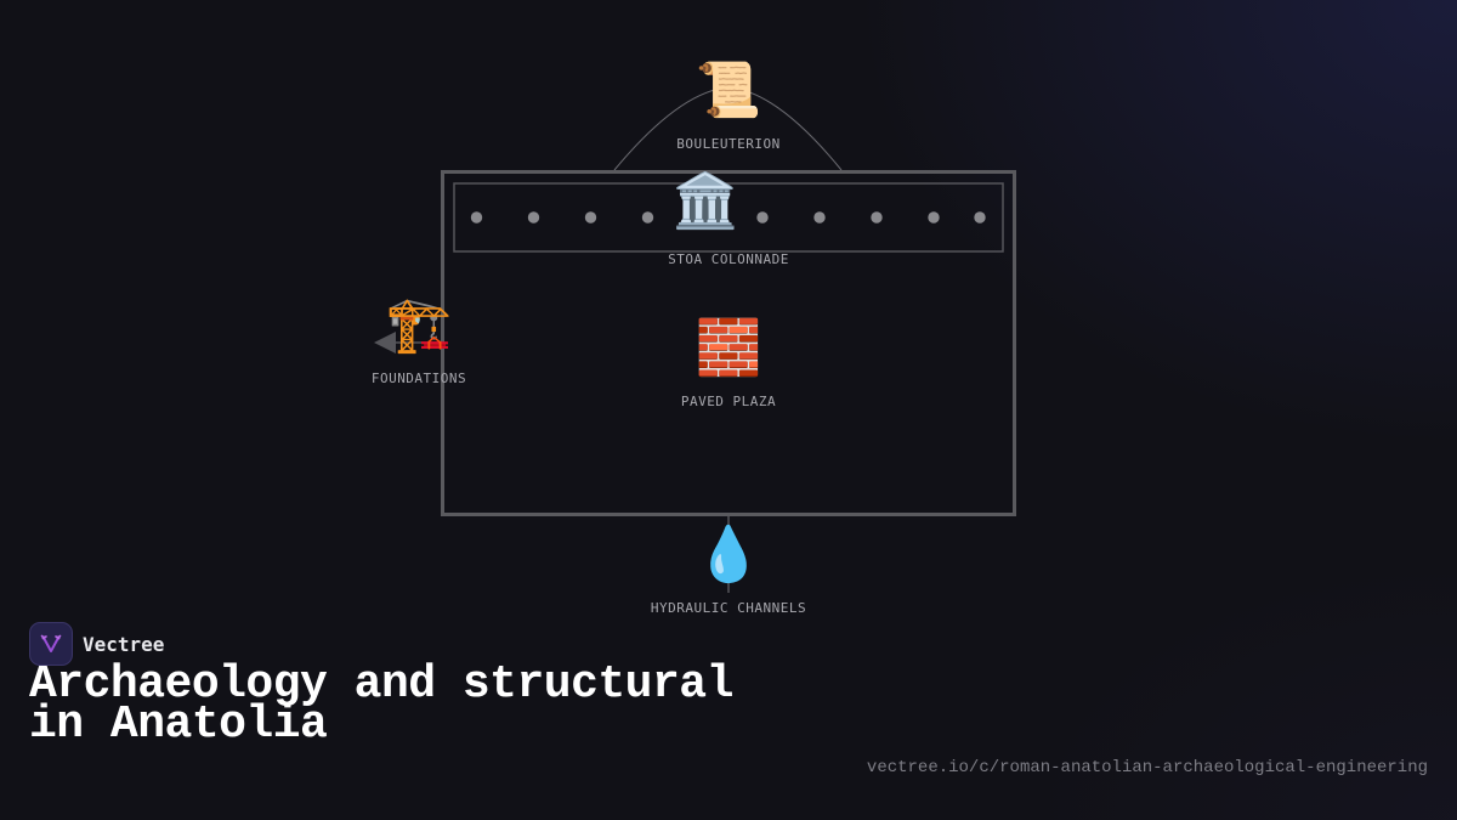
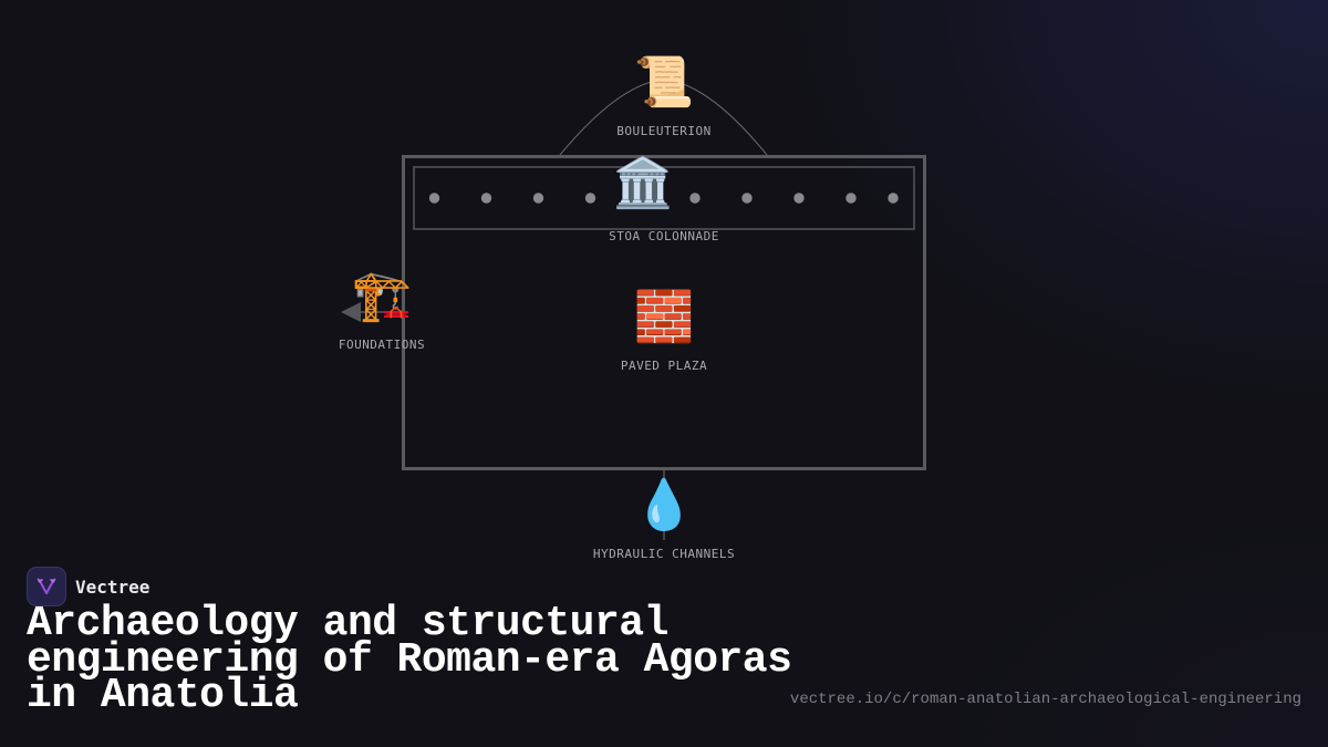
  📜
  BOULEUTERION
  🏛️
  STOA COLONNADE
  🏗️
  FOUNDATIONS
  🧱
  PAVED PLAZA
  💧
  HYDRAULIC CHANNELS
  Vectree
  Archaeology and structural
+ engineering of Roman-era Agoras
  in Anatolia
  vectree.io/c/roman-anatolian-archaeological-engineering
